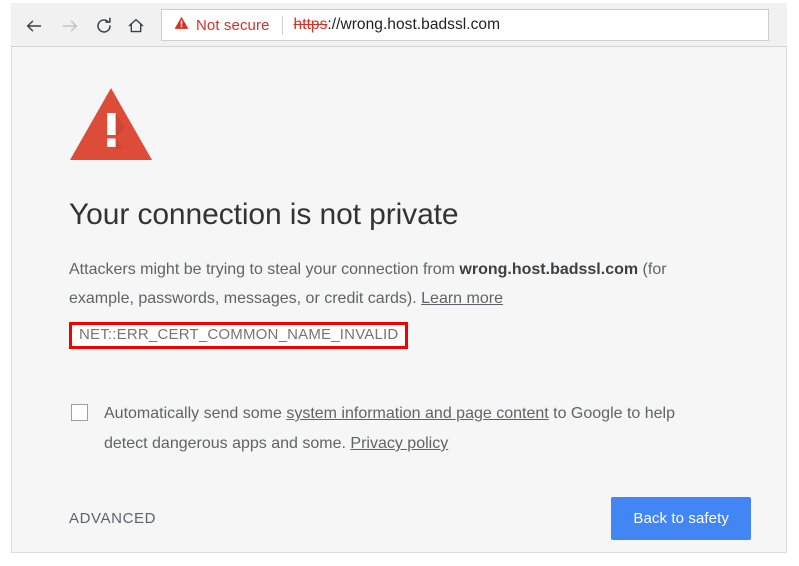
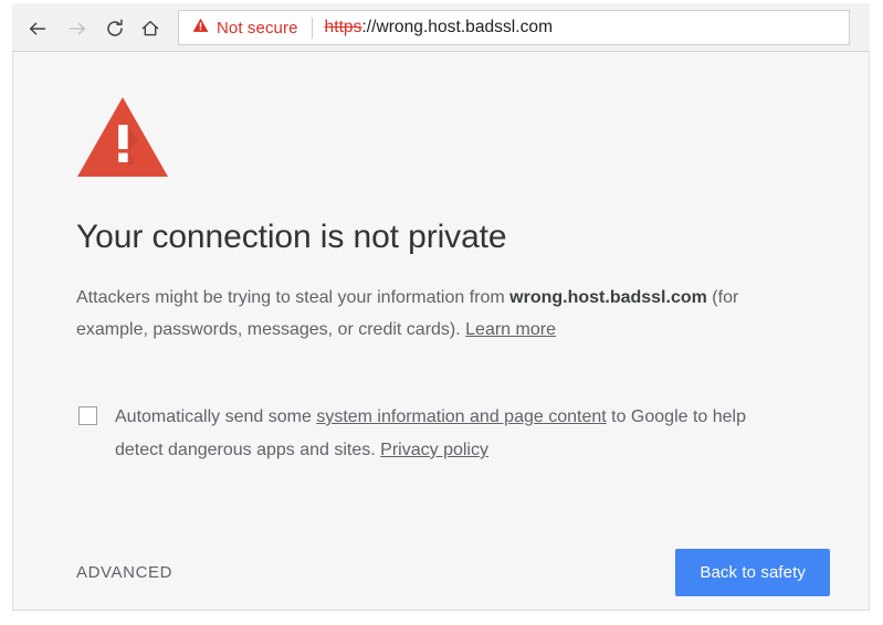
  Not secure
  https://wrong.host.badssl.com
  Your connection is not private
- Attackers might be trying to steal your connection from wrong.host.badssl.com (for example, passwords, messages, or credit cards). Learn more
+ Attackers might be trying to steal your information from wrong.host.badssl.com (for example, passwords, messages, or credit cards). Learn more
- NET::ERR_CERT_COMMON_NAME_INVALID
- Automatically send some system information and page content to Google to help detect dangerous apps and some. Privacy policy
+ Automatically send some system information and page content to Google to help detect dangerous apps and sites. Privacy policy
  ADVANCED
  Back to safety
